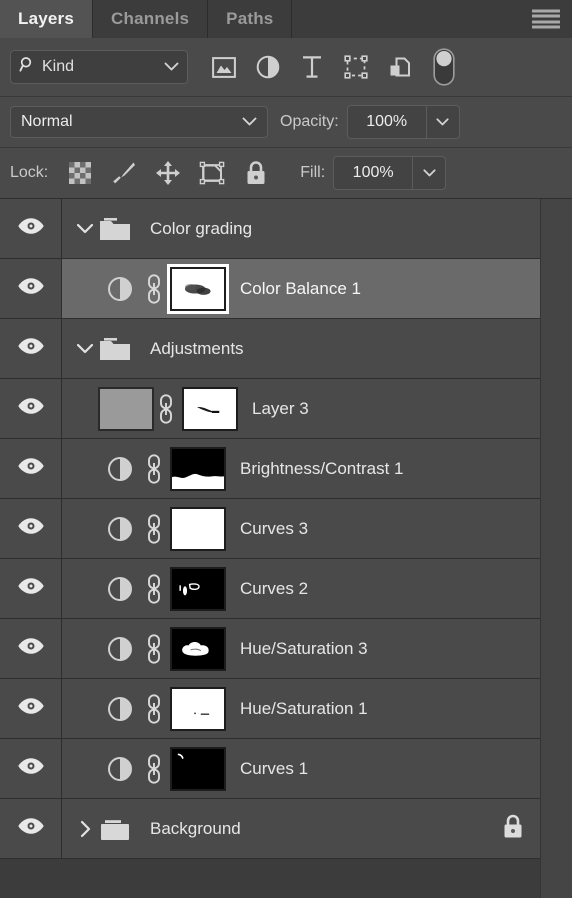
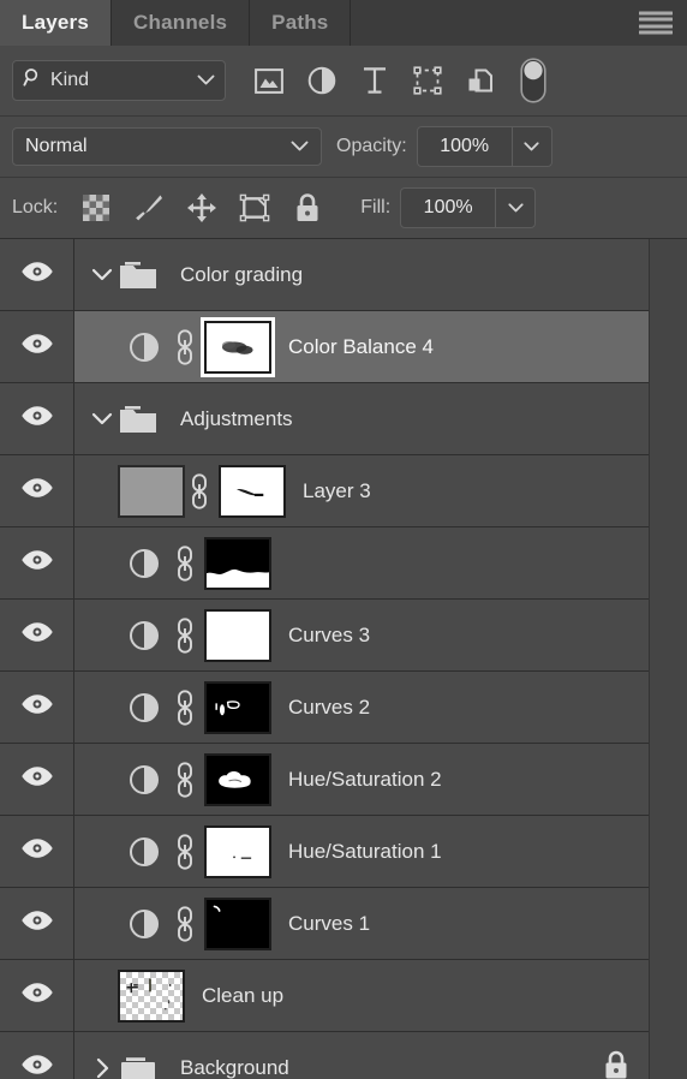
  Layers
  Channels
  Paths
  Kind
  Normal
  Opacity:
  100%
  Lock:
  Fill:
  100%
  Color grading
- Color Balance 1
+ Color Balance 4
  Adjustments
  Layer 3
- Brightness/Contrast 1
  Curves 3
  Curves 2
- Hue/Saturation 3
+ Hue/Saturation 2
  Hue/Saturation 1
  Curves 1
+ Clean up
  Background
